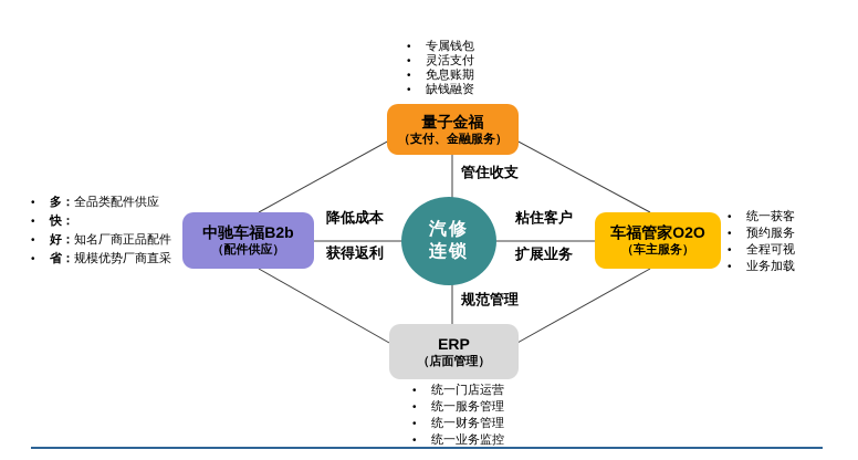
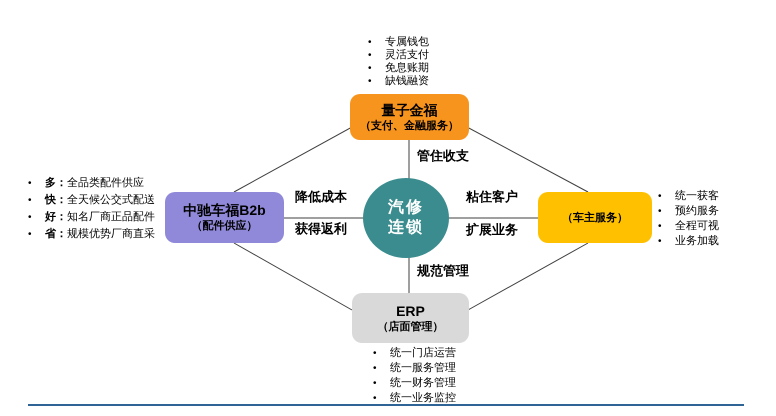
  量子金福
  （支付、金融服务）
  中驰车福B2b
  （配件供应）
- 车福管家O2O
  （车主服务）
  ERP
  （店面管理）
  汽修
  连锁
  管住收支
  降低成本
  获得返利
  粘住客户
  扩展业务
  规范管理
  •
  专属钱包
  •
  灵活支付
  •
  免息账期
  •
  缺钱融资
  •
  多：
  全品类配件供应
  •
  快：
+ 全天候公交式配送
  •
  好：
  知名厂商正品配件
  •
  省：
  规模优势厂商直采
  •
  统一获客
  •
  预约服务
  •
  全程可视
  •
  业务加载
  •
  统一门店运营
  •
  统一服务管理
  •
  统一财务管理
  •
  统一业务监控
